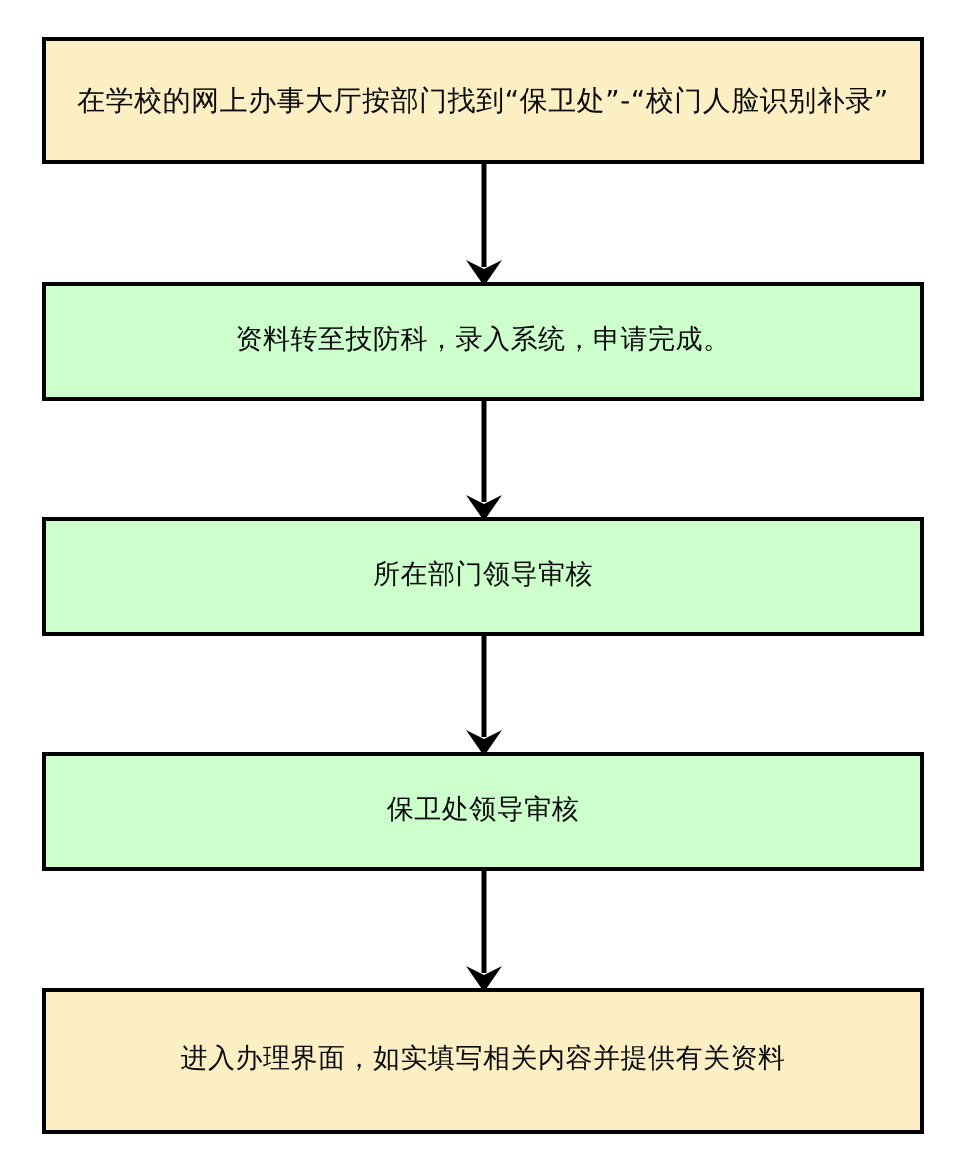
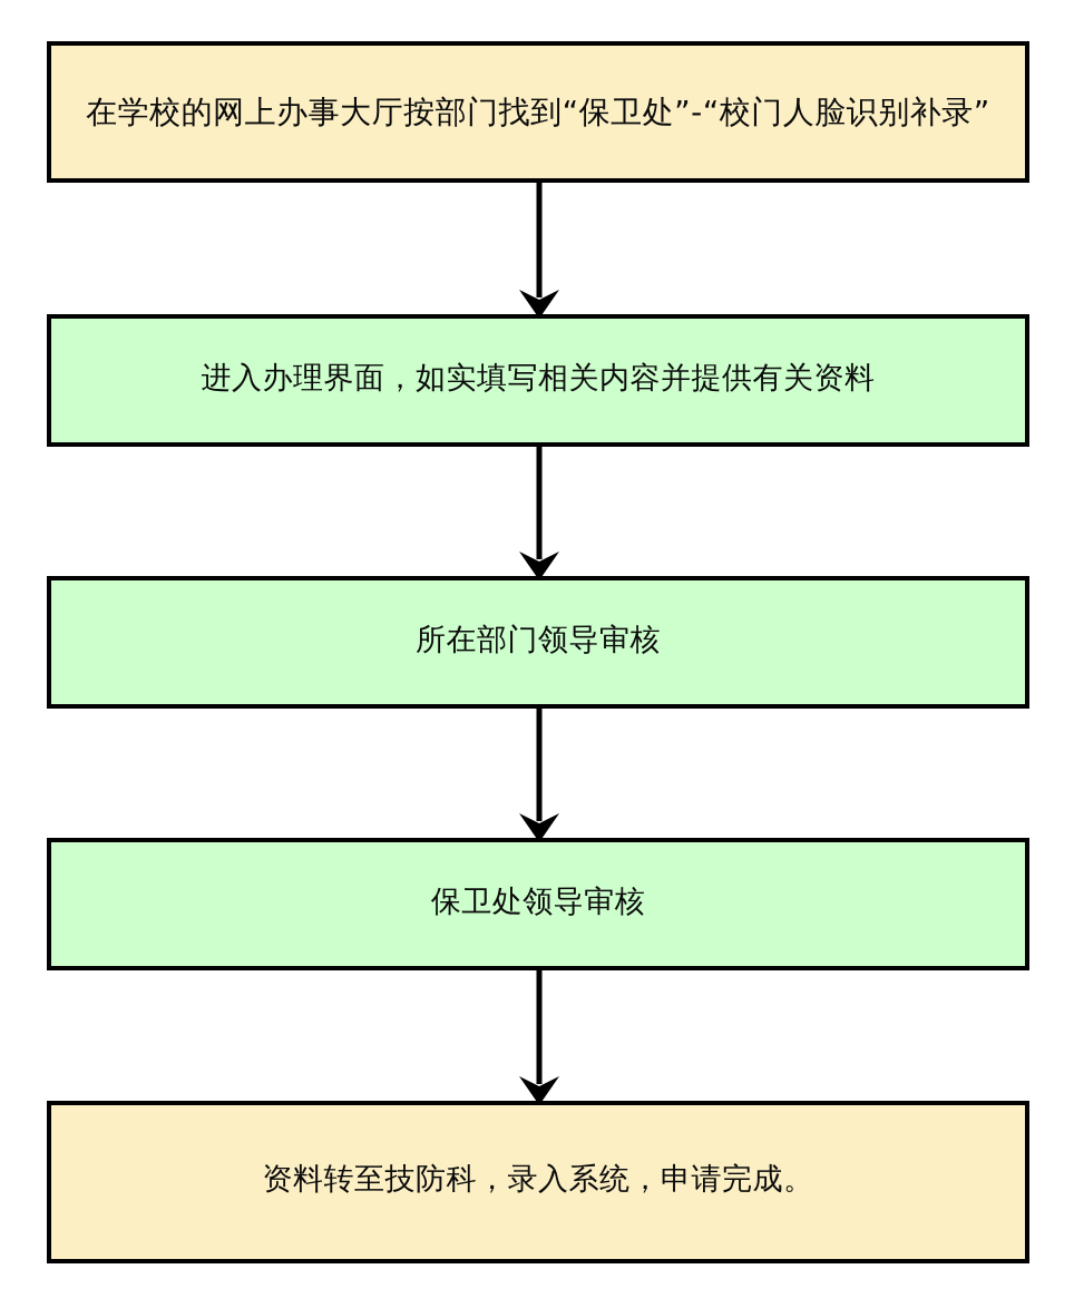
  在学校的网上办事大厅按部门找到“保卫处”-“校门人脸识别补录”
- 资料转至技防科，录入系统，申请完成。
+ 进入办理界面，如实填写相关内容并提供有关资料
  所在部门领导审核
  保卫处领导审核
- 进入办理界面，如实填写相关内容并提供有关资料
+ 资料转至技防科，录入系统，申请完成。
